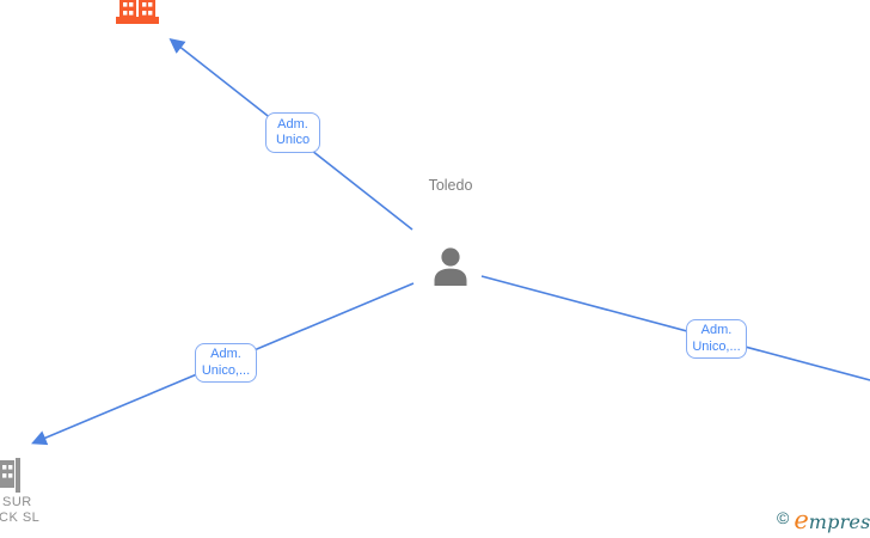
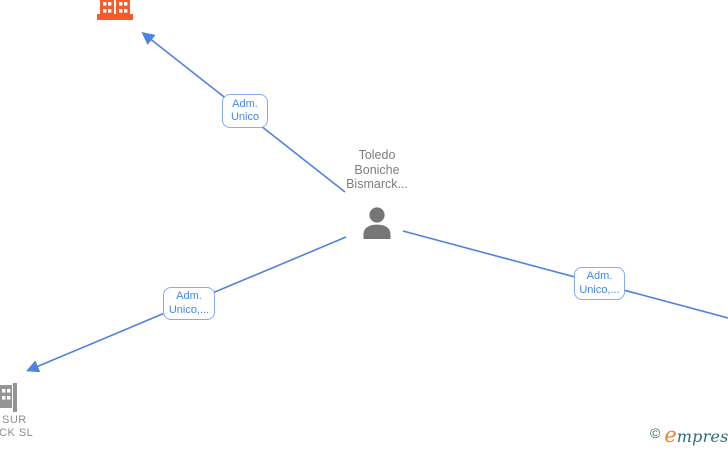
  Toledo
+ Boniche
+ Bismarck...
  Adm.
  Unico
  Adm.
  Unico,...
  Adm.
  Unico,...
  SUR
  CK SL
  © empres
